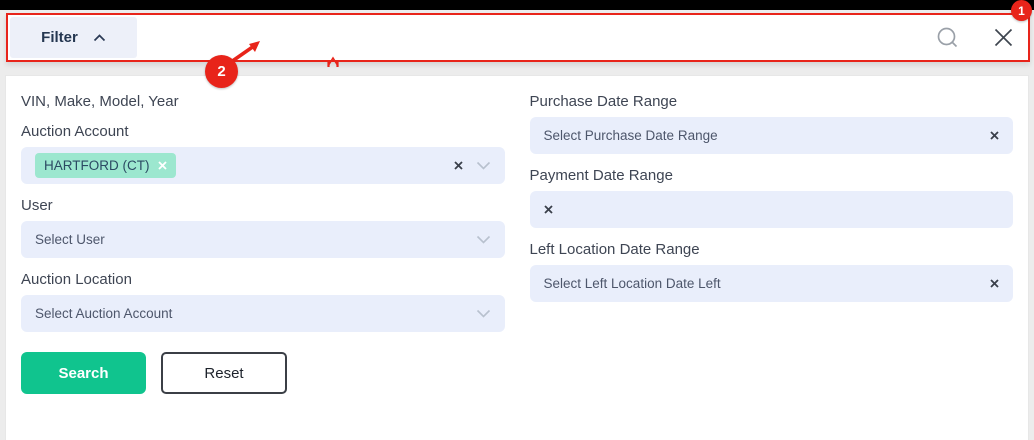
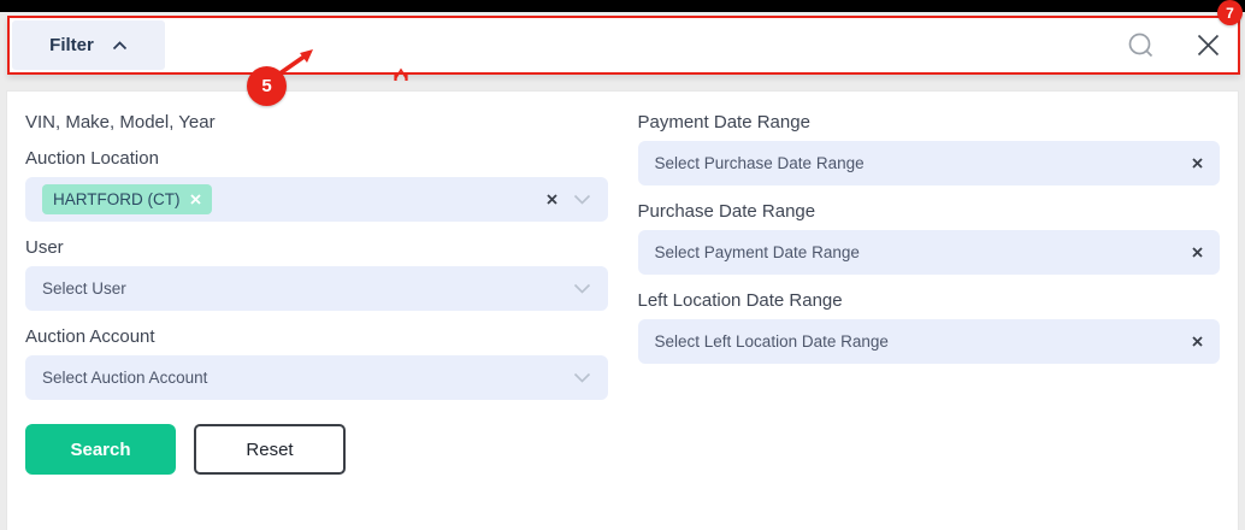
  Filter
- 1
+ 7
- 2
+ 5
  VIN, Make, Model, Year
- Auction Account
+ Auction Location
  HARTFORD (CT)
  User
  Select User
- Auction Location
+ Auction Account
  Select Auction Account
  Search
  Reset
- Purchase Date Range
+ Payment Date Range
  Select Purchase Date Range
- Payment Date Range
+ Purchase Date Range
+ Select Payment Date Range
  Left Location Date Range
- Select Left Location Date Left
+ Select Left Location Date Range
